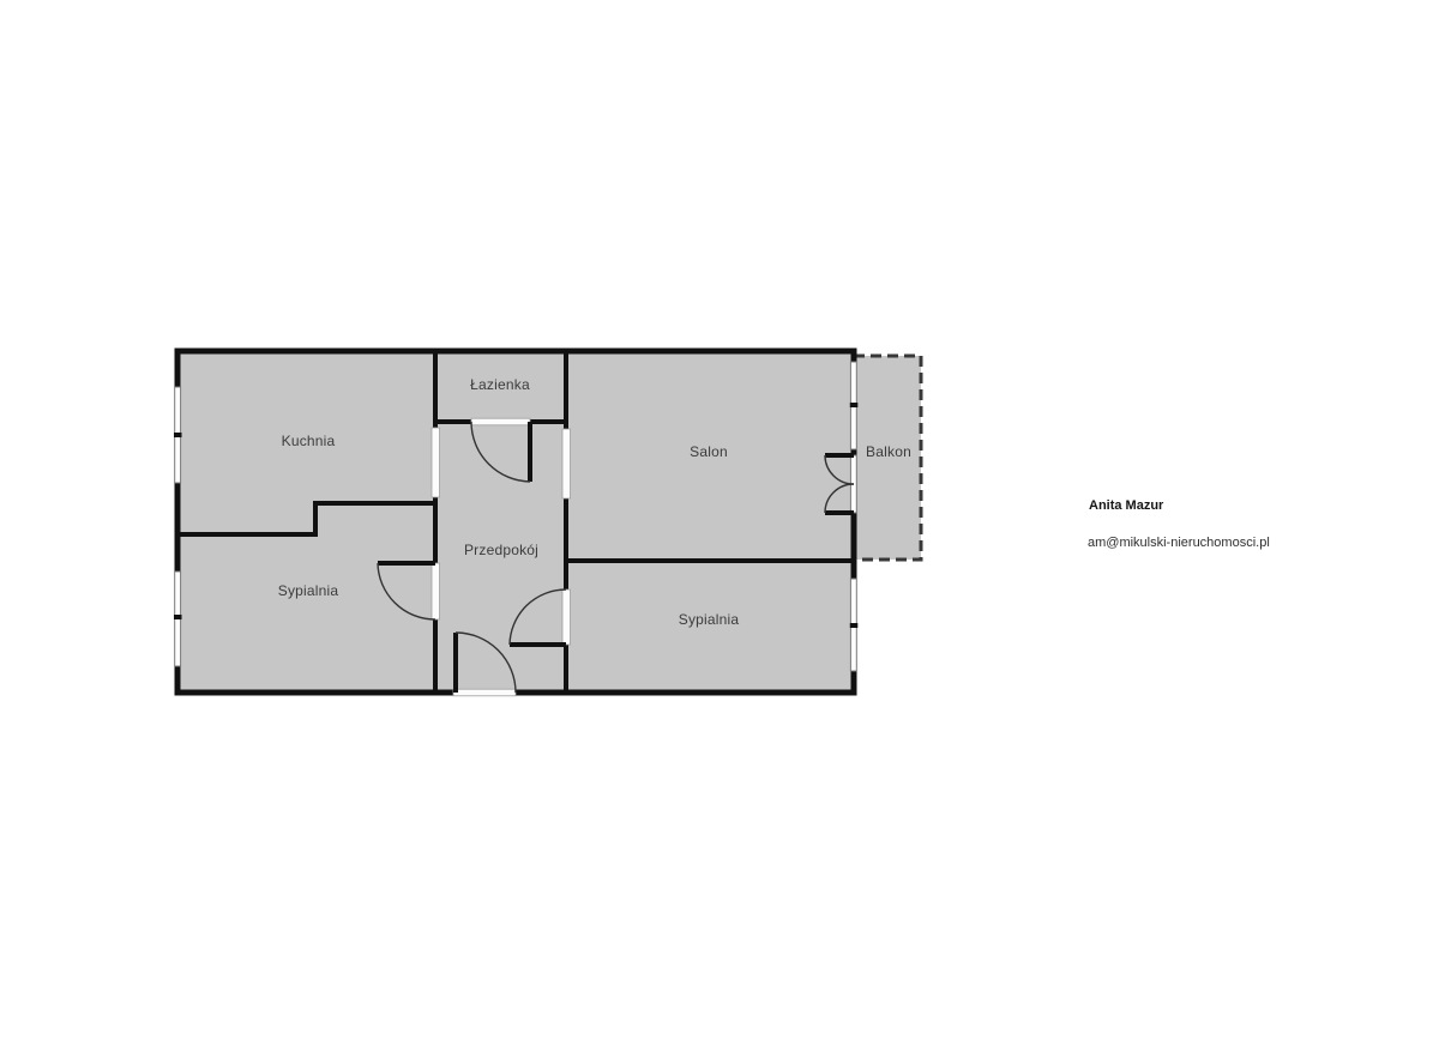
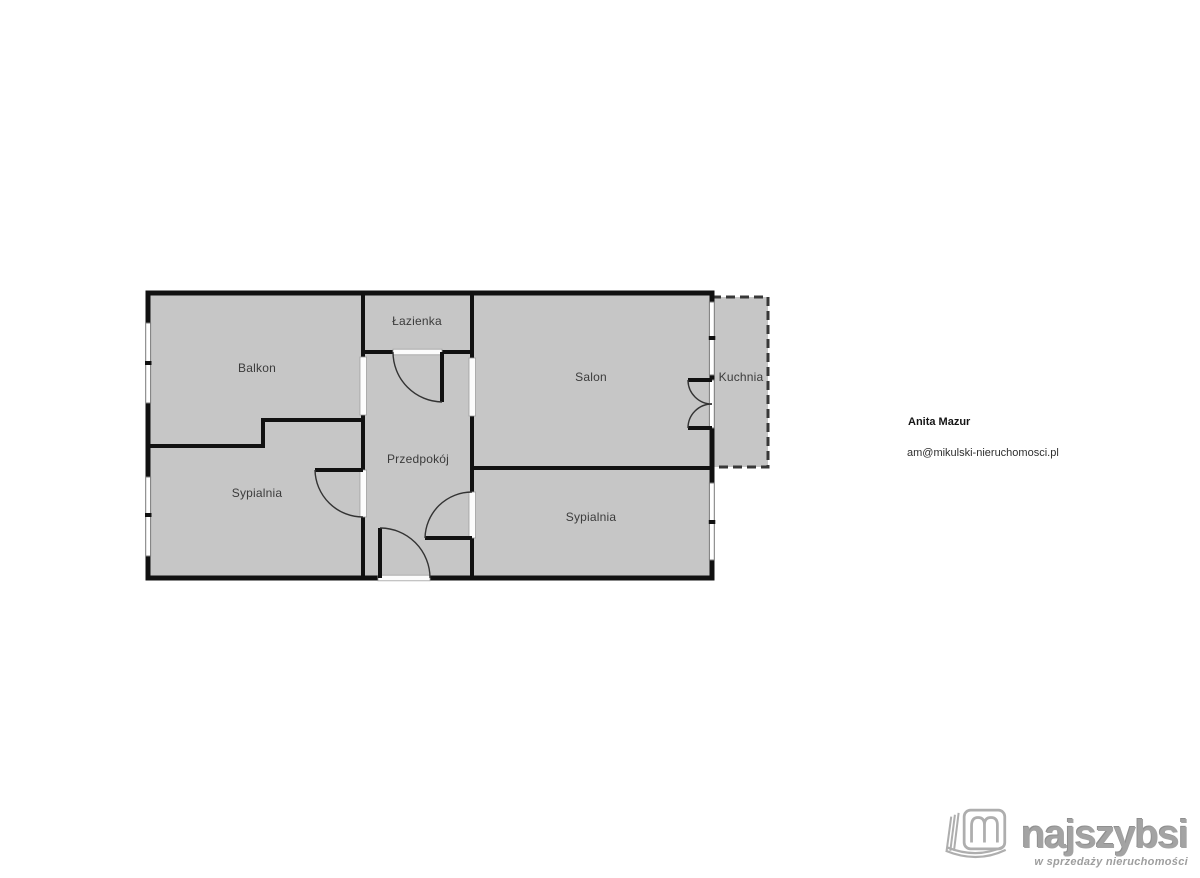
  Łazienka
- Kuchnia
+ Balkon
  Salon
- Balkon
+ Kuchnia
  Przedpokój
  Sypialnia
  Sypialnia
  Anita Mazur
  am@mikulski-nieruchomosci.pl
+ najszybsi
+ w sprzedaży nieruchomości
